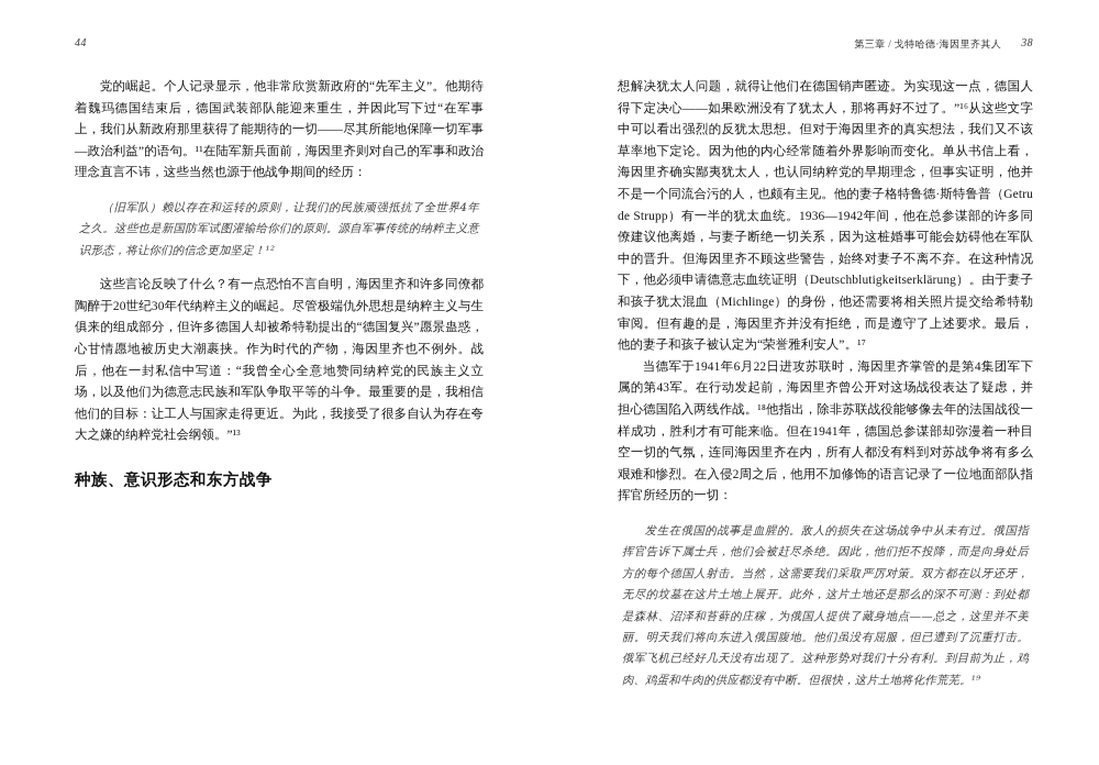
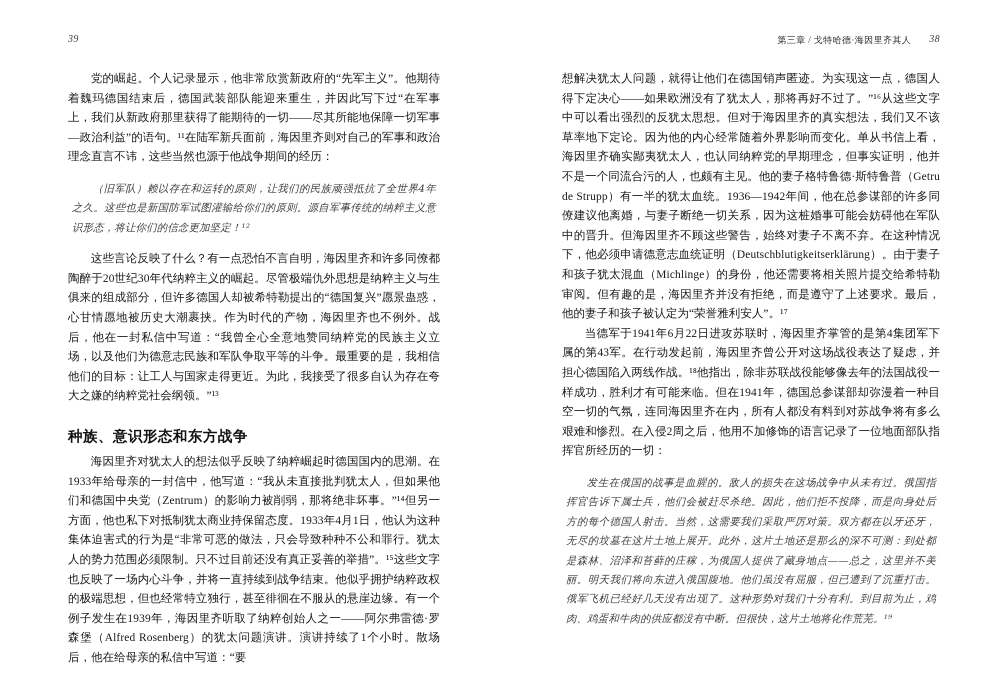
- 44
+ 39
  党的崛起。个人记录显示，他非常欣赏新政府的“先军主义”。他期待着魏玛德国结束后，德国武装部队能迎来重生，并因此写下过“在军事上，我们从新政府那里获得了能期待的一切——尽其所能地保障一切军事—政治利益”的语句。¹¹在陆军新兵面前，海因里齐则对自己的军事和政治理念直言不讳，这些当然也源于他战争期间的经历：
  （旧军队）赖以存在和运转的原则，让我们的民族顽强抵抗了全世界4年之久。这些也是新国防军试图灌输给你们的原则。源自军事传统的纳粹主义意识形态，将让你们的信念更加坚定！¹²
  这些言论反映了什么？有一点恐怕不言自明，海因里齐和许多同僚都陶醉于20世纪30年代纳粹主义的崛起。尽管极端仇外思想是纳粹主义与生俱来的组成部分，但许多德国人却被希特勒提出的“德国复兴”愿景蛊惑，心甘情愿地被历史大潮裹挟。作为时代的产物，海因里齐也不例外。战后，他在一封私信中写道：“我曾全心全意地赞同纳粹党的民族主义立场，以及他们为德意志民族和军队争取平等的斗争。最重要的是，我相信他们的目标：让工人与国家走得更近。为此，我接受了很多自认为存在夸大之嫌的纳粹党社会纲领。”¹³
  种族、意识形态和东方战争
+ 海因里齐对犹太人的想法似乎反映了纳粹崛起时德国国内的思潮。在1933年给母亲的一封信中，他写道：“我从未直接批判犹太人，但如果他们和德国中央党（Zentrum）的影响力被削弱，那将绝非坏事。”¹⁴但另一方面，他也私下对抵制犹太商业持保留态度。1933年4月1日，他认为这种集体迫害式的行为是“非常可恶的做法，只会导致种种不公和罪行。犹太人的势力范围必须限制。只不过目前还没有真正妥善的举措”。¹⁵这些文字也反映了一场内心斗争，并将一直持续到战争结束。他似乎拥护纳粹政权的极端思想，但也经常特立独行，甚至徘徊在不服从的悬崖边缘。有一个例子发生在1939年，海因里齐听取了纳粹创始人之一——阿尔弗雷德·罗森堡（Alfred Rosenberg）的犹太问题演讲。演讲持续了1个小时。散场后，他在给母亲的私信中写道：“要
  第三章 / 戈特哈德·海因里齐其人
  38
  想解决犹太人问题，就得让他们在德国销声匿迹。为实现这一点，德国人得下定决心——如果欧洲没有了犹太人，那将再好不过了。”¹⁶从这些文字中可以看出强烈的反犹太思想。但对于海因里齐的真实想法，我们又不该草率地下定论。因为他的内心经常随着外界影响而变化。单从书信上看，海因里齐确实鄙夷犹太人，也认同纳粹党的早期理念，但事实证明，他并不是一个同流合污的人，也颇有主见。他的妻子格特鲁德·斯特鲁普（Getrude Strupp）有一半的犹太血统。1936—1942年间，他在总参谋部的许多同僚建议他离婚，与妻子断绝一切关系，因为这桩婚事可能会妨碍他在军队中的晋升。但海因里齐不顾这些警告，始终对妻子不离不弃。在这种情况下，他必须申请德意志血统证明（Deutschblutigkeitserklärung）。由于妻子和孩子犹太混血（Michlinge）的身份，他还需要将相关照片提交给希特勒审阅。但有趣的是，海因里齐并没有拒绝，而是遵守了上述要求。最后，他的妻子和孩子被认定为“荣誉雅利安人”。¹⁷
  当德军于1941年6月22日进攻苏联时，海因里齐掌管的是第4集团军下属的第43军。在行动发起前，海因里齐曾公开对这场战役表达了疑虑，并担心德国陷入两线作战。¹⁸他指出，除非苏联战役能够像去年的法国战役一样成功，胜利才有可能来临。但在1941年，德国总参谋部却弥漫着一种目空一切的气氛，连同海因里齐在内，所有人都没有料到对苏战争将有多么艰难和惨烈。在入侵2周之后，他用不加修饰的语言记录了一位地面部队指挥官所经历的一切：
  发生在俄国的战事是血腥的。敌人的损失在这场战争中从未有过。俄国指挥官告诉下属士兵，他们会被赶尽杀绝。因此，他们拒不投降，而是向身处后方的每个德国人射击。当然，这需要我们采取严厉对策。双方都在以牙还牙，无尽的坟墓在这片土地上展开。此外，这片土地还是那么的深不可测：到处都是森林、沼泽和苔藓的庄稼，为俄国人提供了藏身地点——总之，这里并不美丽。明天我们将向东进入俄国腹地。他们虽没有屈服，但已遭到了沉重打击。俄军飞机已经好几天没有出现了。这种形势对我们十分有利。到目前为止，鸡肉、鸡蛋和牛肉的供应都没有中断。但很快，这片土地将化作荒芜。¹⁹
